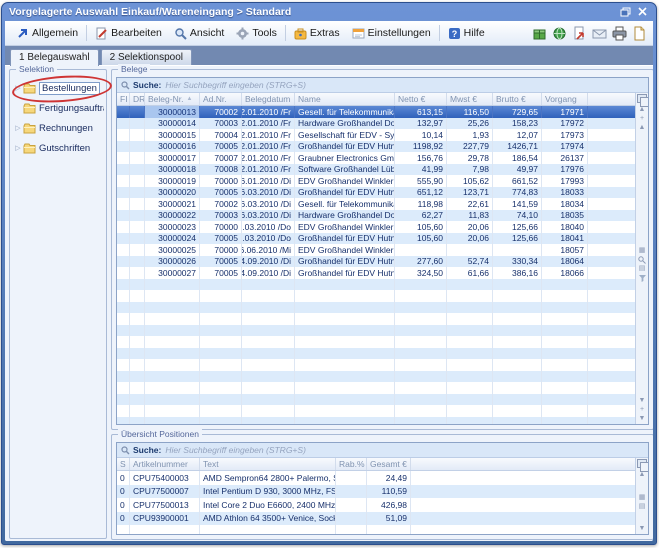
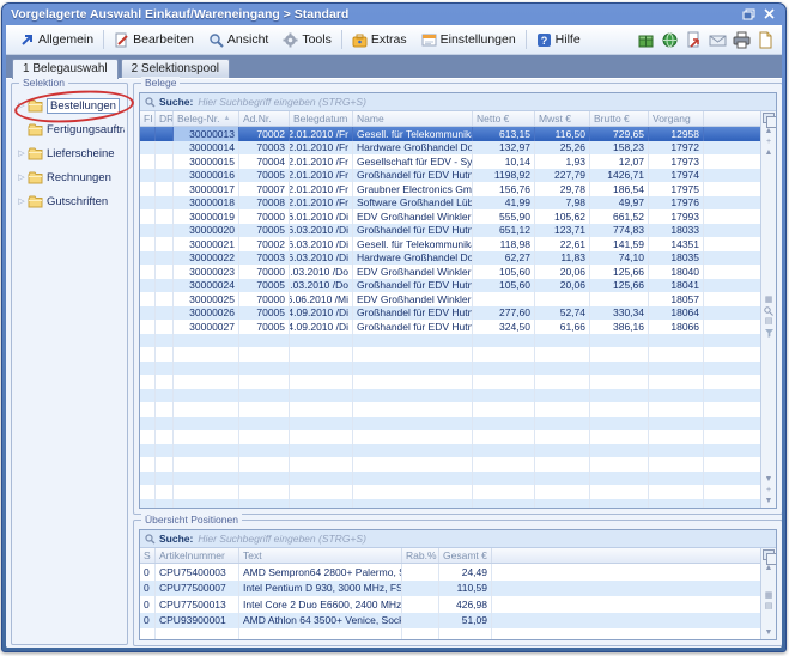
  Vorgelagerte Auswahl Einkauf/Wareneingang > Standard
  Allgemein
  Bearbeiten
  Ansicht
  Tools
  Extras
  Einstellungen
  ?
  Hilfe
  1 Belegauswahl
  2 Selektionspool
  Selektion
  Bestellungen
  Fertigungsauftr
+ Lieferscheine
  Rechnungen
  Gutschriften
  Belege
  Suche:
  Hier Suchbegriff eingeben (STRG+S)
  FI
  DR
  Beleg-Nr.
  Ad.Nr.
  Belegdatum
  Name
  Netto €
  Mwst €
  Brutto €
  Vorgang
  30000013
  70002
  2.01.2010 /Fr
  Gesell. für Telekommunik
  613,15
  116,50
  729,65
- 17971
+ 12958
  30000014
  70003
  2.01.2010 /Fr
  Hardware Großhandel Do
  132,97
  25,26
  158,23
  17972
  30000015
  70004
  2.01.2010 /Fr
  Gesellschaft für EDV - Sy
  10,14
  1,93
  12,07
  17973
  30000016
  70005
  2.01.2010 /Fr
  Großhandel für EDV Hutn
  1198,92
  227,79
  1426,71
  17974
  30000017
  70007
  2.01.2010 /Fr
  Graubner Electronics Gm
  156,76
  29,78
  186,54
- 26137
+ 17975
  30000018
  70008
  2.01.2010 /Fr
  Software Großhandel Lüb
  41,99
  7,98
  49,97
  17976
  30000019
  70000
  6.01.2010 /Di
  EDV Großhandel Winkler
  555,90
  105,62
  661,52
  17993
  30000020
  70005
  6.03.2010 /Di
  Großhandel für EDV Hutn
  651,12
  123,71
  774,83
  18033
  30000021
  70002
  6.03.2010 /Di
  Gesell. für Telekommunik
  118,98
  22,61
  141,59
- 18034
+ 14351
  30000022
  70003
  6.03.2010 /Di
  Hardware Großhandel Do
  62,27
  11,83
  74,10
  18035
  30000023
  70000
  .03.2010 /Do
  EDV Großhandel Winkler
  105,60
  20,06
  125,66
  18040
  30000024
  70005
  .03.2010 /Do
  Großhandel für EDV Hutn
  105,60
  20,06
  125,66
  18041
  30000025
  70000
  6.06.2010 /Mi
  EDV Großhandel Winkler
  18057
  30000026
  70005
  4.09.2010 /Di
  Großhandel für EDV Hutn
  277,60
  52,74
  330,34
  18064
  30000027
  70005
  4.09.2010 /Di
  Großhandel für EDV Hutn
  324,50
  61,66
  386,16
  18066
  Übersicht Positionen
  Suche:
  Hier Suchbegriff eingeben (STRG+S)
  S
  Artikelnummer
  Text
  Rab.%
  Gesamt €
  0
  CPU75400003
  AMD Sempron64 2800+ Palermo,
  24,49
  0
  CPU77500007
  Intel Pentium D 930, 3000 MHz, FS
  110,59
  0
  CPU77500013
  Intel Core 2 Duo E6600, 2400 MHz
  426,98
  0
  CPU93900001
  AMD Athlon 64 3500+ Venice, Sock
  51,09
